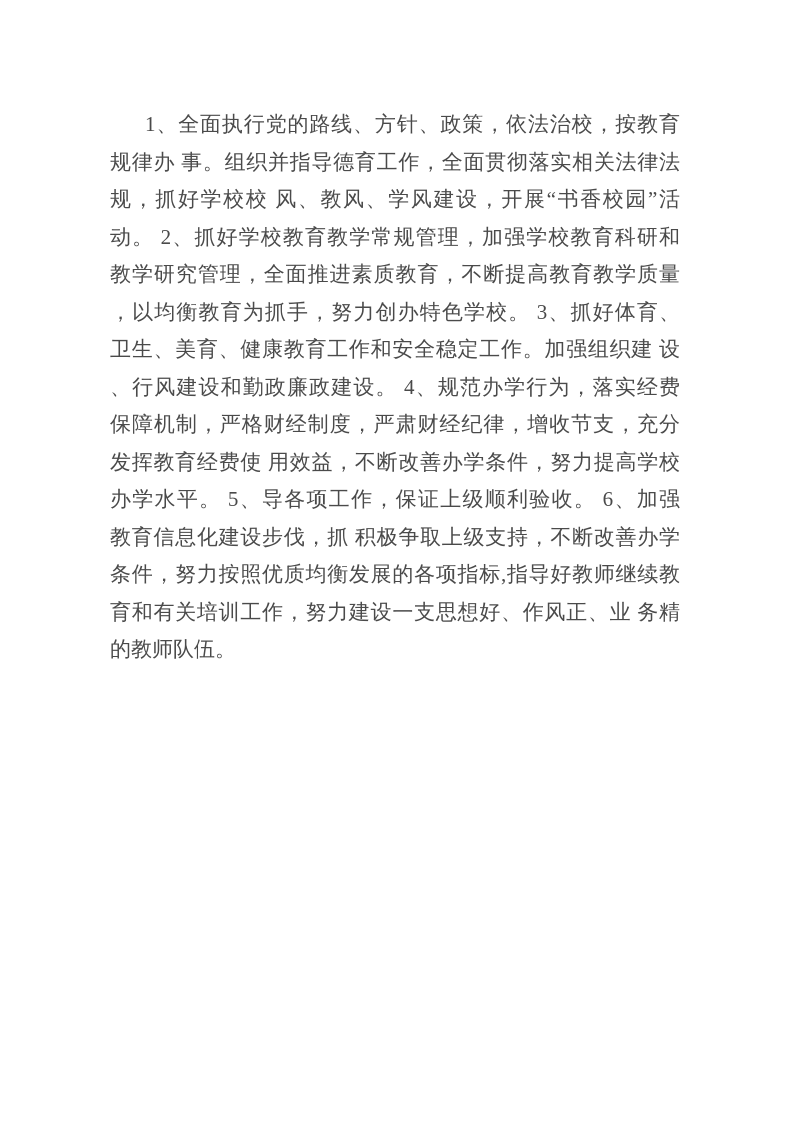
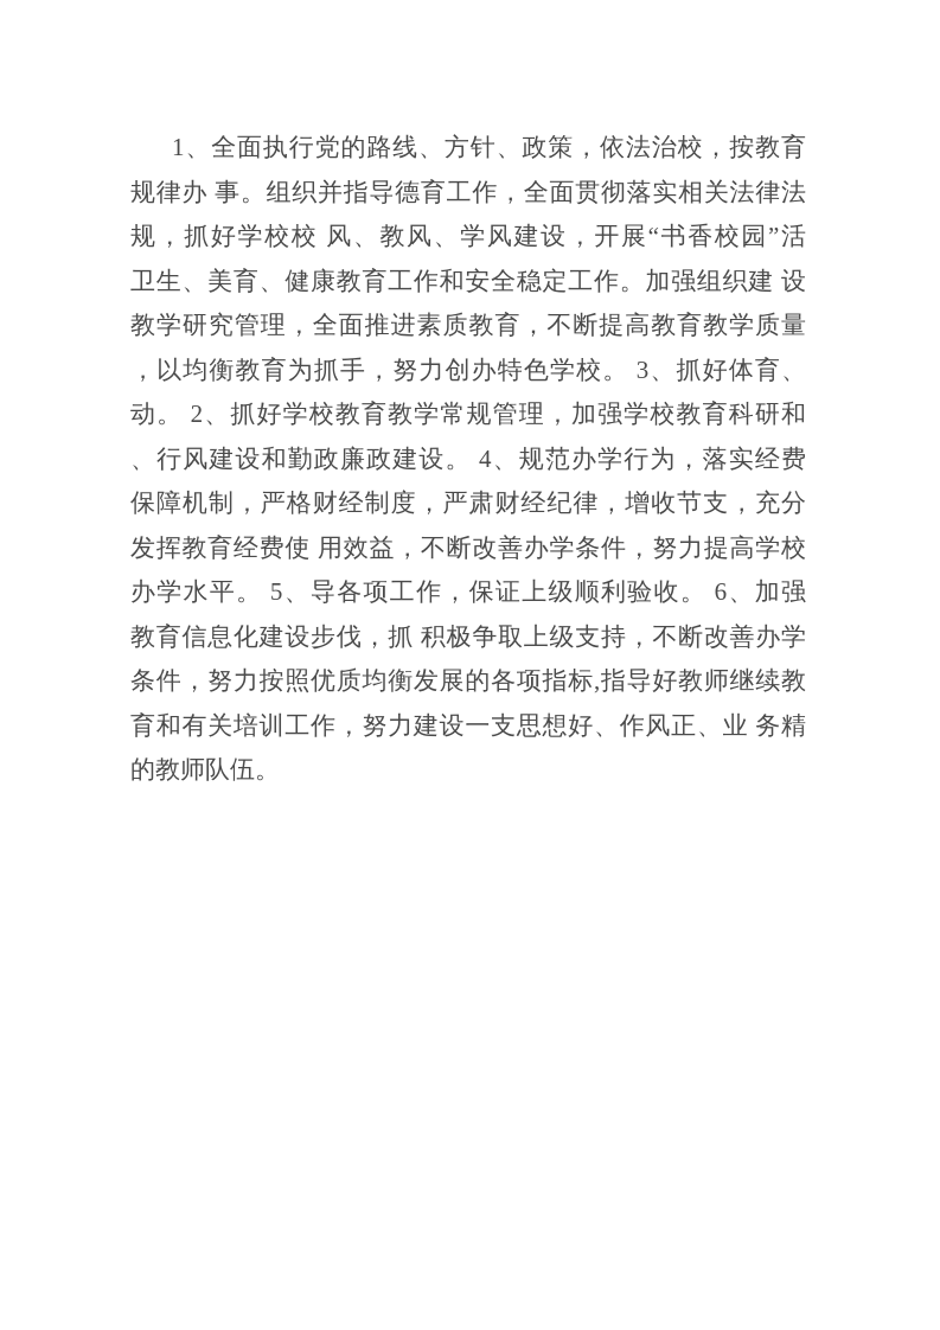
  1、全面执行党的路线、方针、政策，依法治校，按教育
  规律办 事。组织并指导德育工作，全面贯彻落实相关法律法
  规，抓好学校校 风、教风、学风建设，开展“书香校园”活
- 动。 2、抓好学校教育教学常规管理，加强学校教育科研和
+ 卫生、美育、健康教育工作和安全稳定工作。加强组织建 设
  教学研究管理，全面推进素质教育，不断提高教育教学质量
  ，以均衡教育为抓手，努力创办特色学校。 3、抓好体育、
- 卫生、美育、健康教育工作和安全稳定工作。加强组织建 设
+ 动。 2、抓好学校教育教学常规管理，加强学校教育科研和
  、行风建设和勤政廉政建设。 4、规范办学行为，落实经费
  保障机制，严格财经制度，严肃财经纪律，增收节支，充分
  发挥教育经费使 用效益，不断改善办学条件，努力提高学校
  办学水平。 5、导各项工作，保证上级顺利验收。 6、加强
  教育信息化建设步伐，抓 积极争取上级支持，不断改善办学
  条件，努力按照优质均衡发展的各项指标,指导好教师继续教
  育和有关培训工作，努力建设一支思想好、作风正、业 务精
  的教师队伍。
